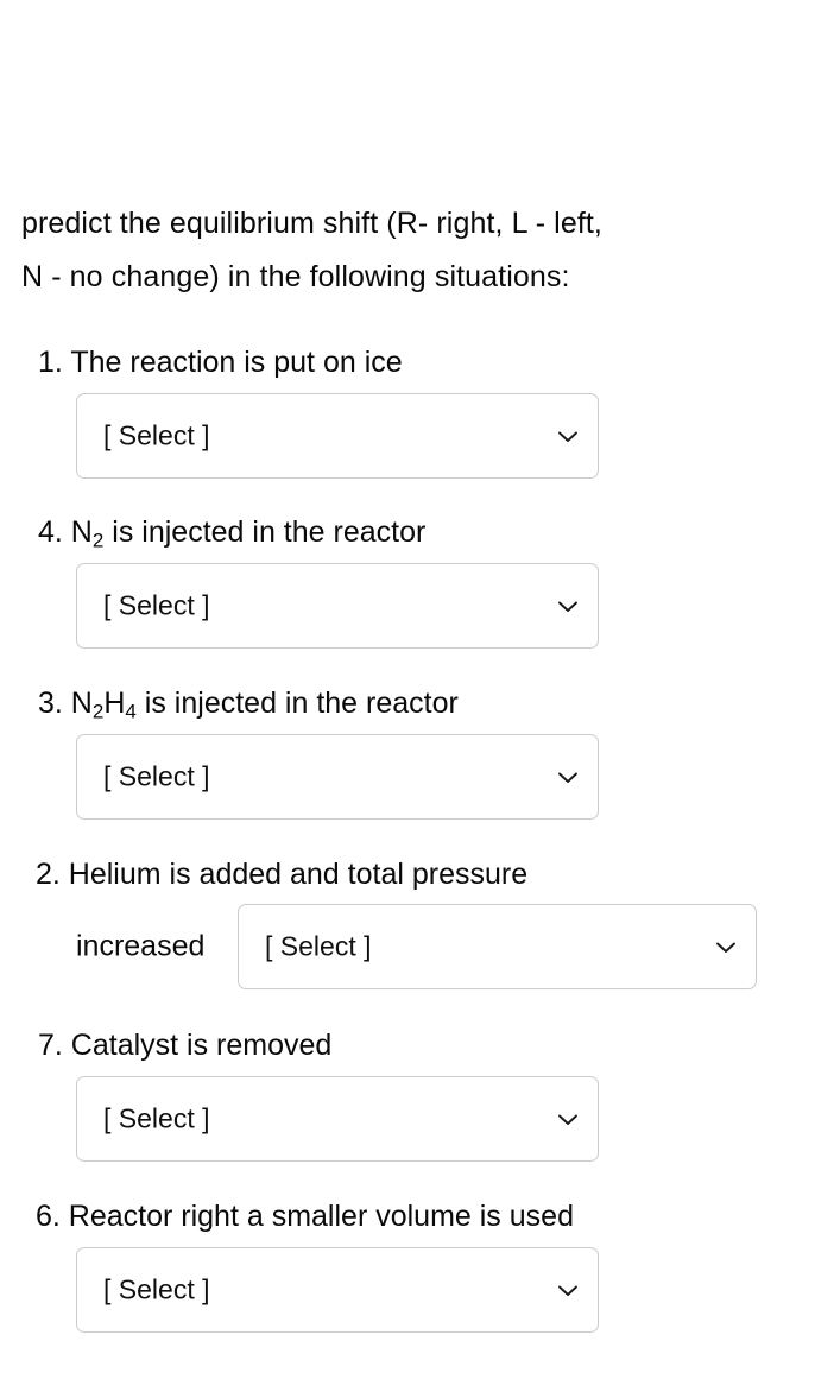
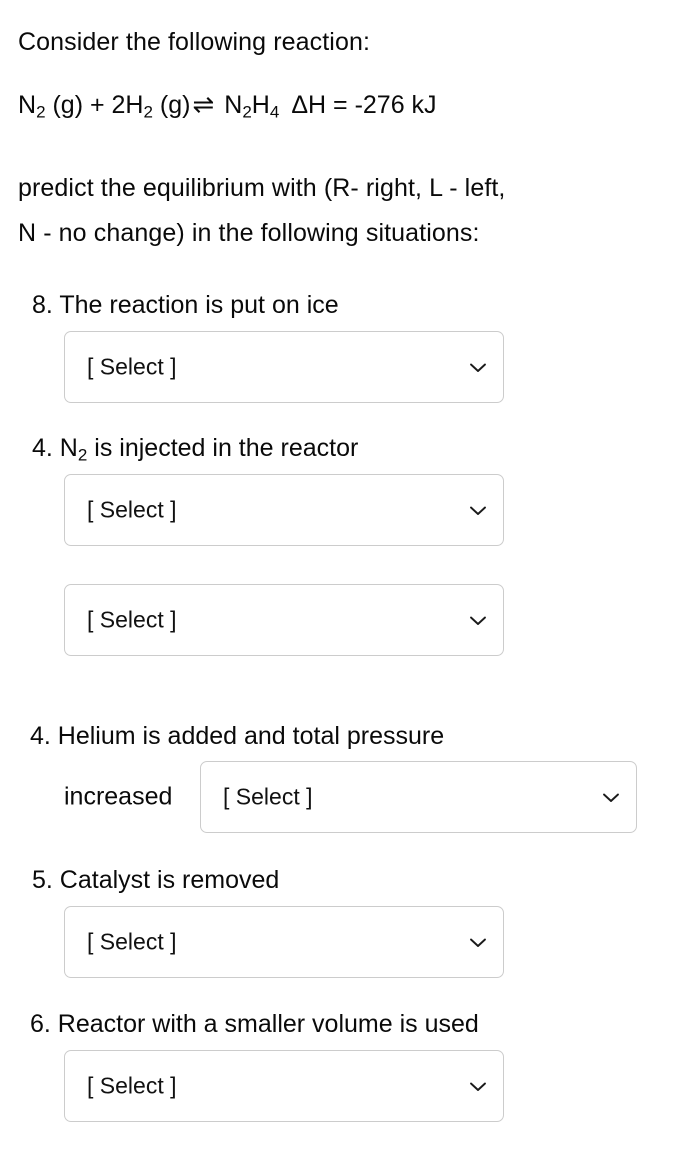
+ Consider the following reaction:
+ N2 (g) + 2H2 (g)⇌ N2H4 ΔH = -276 kJ
- predict the equilibrium shift (R- right, L - left,
+ predict the equilibrium with (R- right, L - left,
  N - no change) in the following situations:
- 1. The reaction is put on ice
+ 8. The reaction is put on ice
  [ Select ]
  4. N2 is injected in the reactor
  [ Select ]
- 3. N2H4 is injected in the reactor
  [ Select ]
- 2. Helium is added and total pressure
+ 4. Helium is added and total pressure
  increased
  [ Select ]
- 7. Catalyst is removed
+ 5. Catalyst is removed
  [ Select ]
- 6. Reactor right a smaller volume is used
+ 6. Reactor with a smaller volume is used
  [ Select ]
